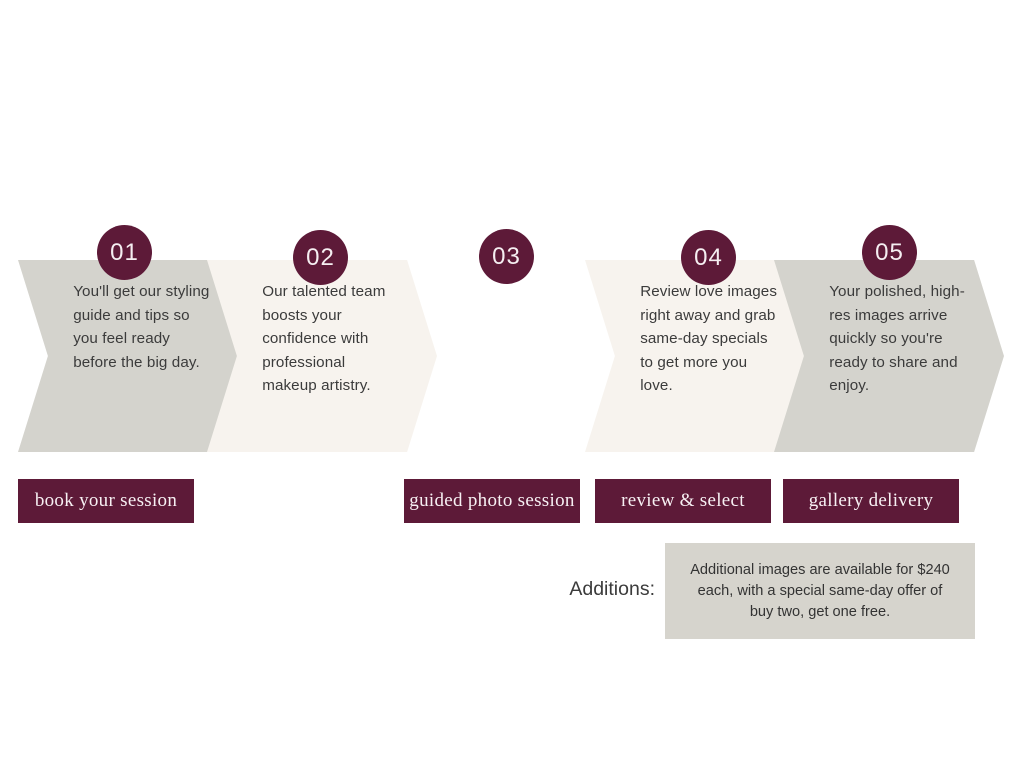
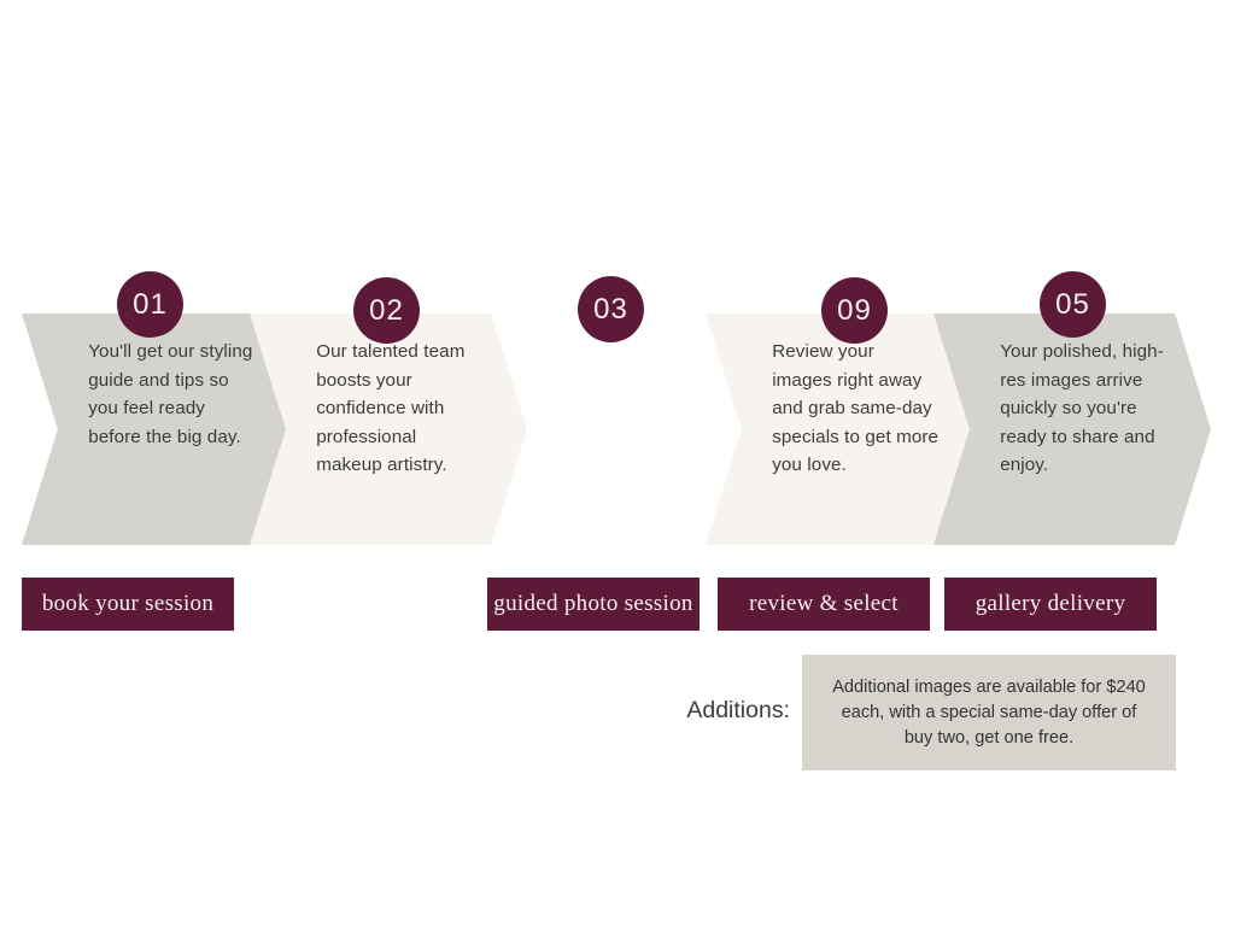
  You'll get our styling guide and tips so you feel ready before the big day.
  Our talented team boosts your confidence with professional makeup artistry.
- Review love images right away and grab same-day specials to get more you love.
+ Review your images right away and grab same-day specials to get more you love.
  Your polished, high-res images arrive quickly so you're ready to share and enjoy.
  01
  02
  03
- 04
+ 09
  05
  book your session
  guided photo session
  review & select
  gallery delivery
  Additions:
  Additional images are available for $240 each, with a special same-day offer of buy two, get one free.
